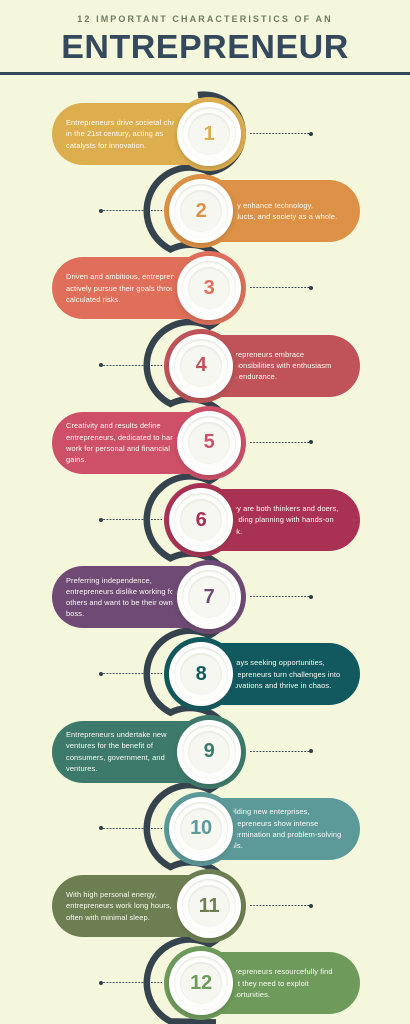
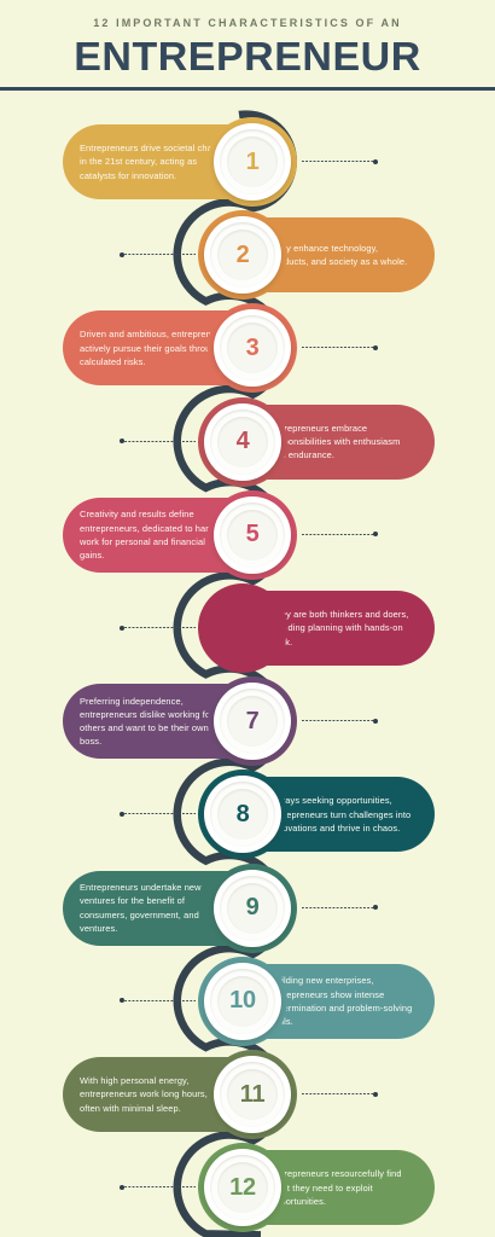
  12 IMPORTANT CHARACTERISTICS OF AN
  ENTREPRENEUR
  Entrepreneurs drive societal ch in the 21st century, acting as catalysts for innovation.
  1
  y enhance technology, ucts, and society as a whole.
  2
  Driven and ambitious, entrepre actively pursue their goals thro calculated risks.
  3
  repreneurs embrace onsibilities with enthusiasm endurance.
  4
  Creativity and results define entrepreneurs, dedicated to ha work for personal and financial gains.
  5
  y are both thinkers and doers, ding planning with hands-on k.
- 6
  Preferring independence, entrepreneurs dislike working f others and want to be their own boss.
  7
  ays seeking opportunities, epreneurs turn challenges into ovations and thrive in chaos.
  8
  Entrepreneurs undertake new ventures for the benefit of consumers, government, and ventures.
  9
  lding new enterprises, epreneurs show intense rmination and problem-solving lls.
  10
  With high personal energy, entrepreneurs work long hours, often with minimal sleep.
  11
  repreneurs resourcefully find t they need to exploit ortunities.
  12
